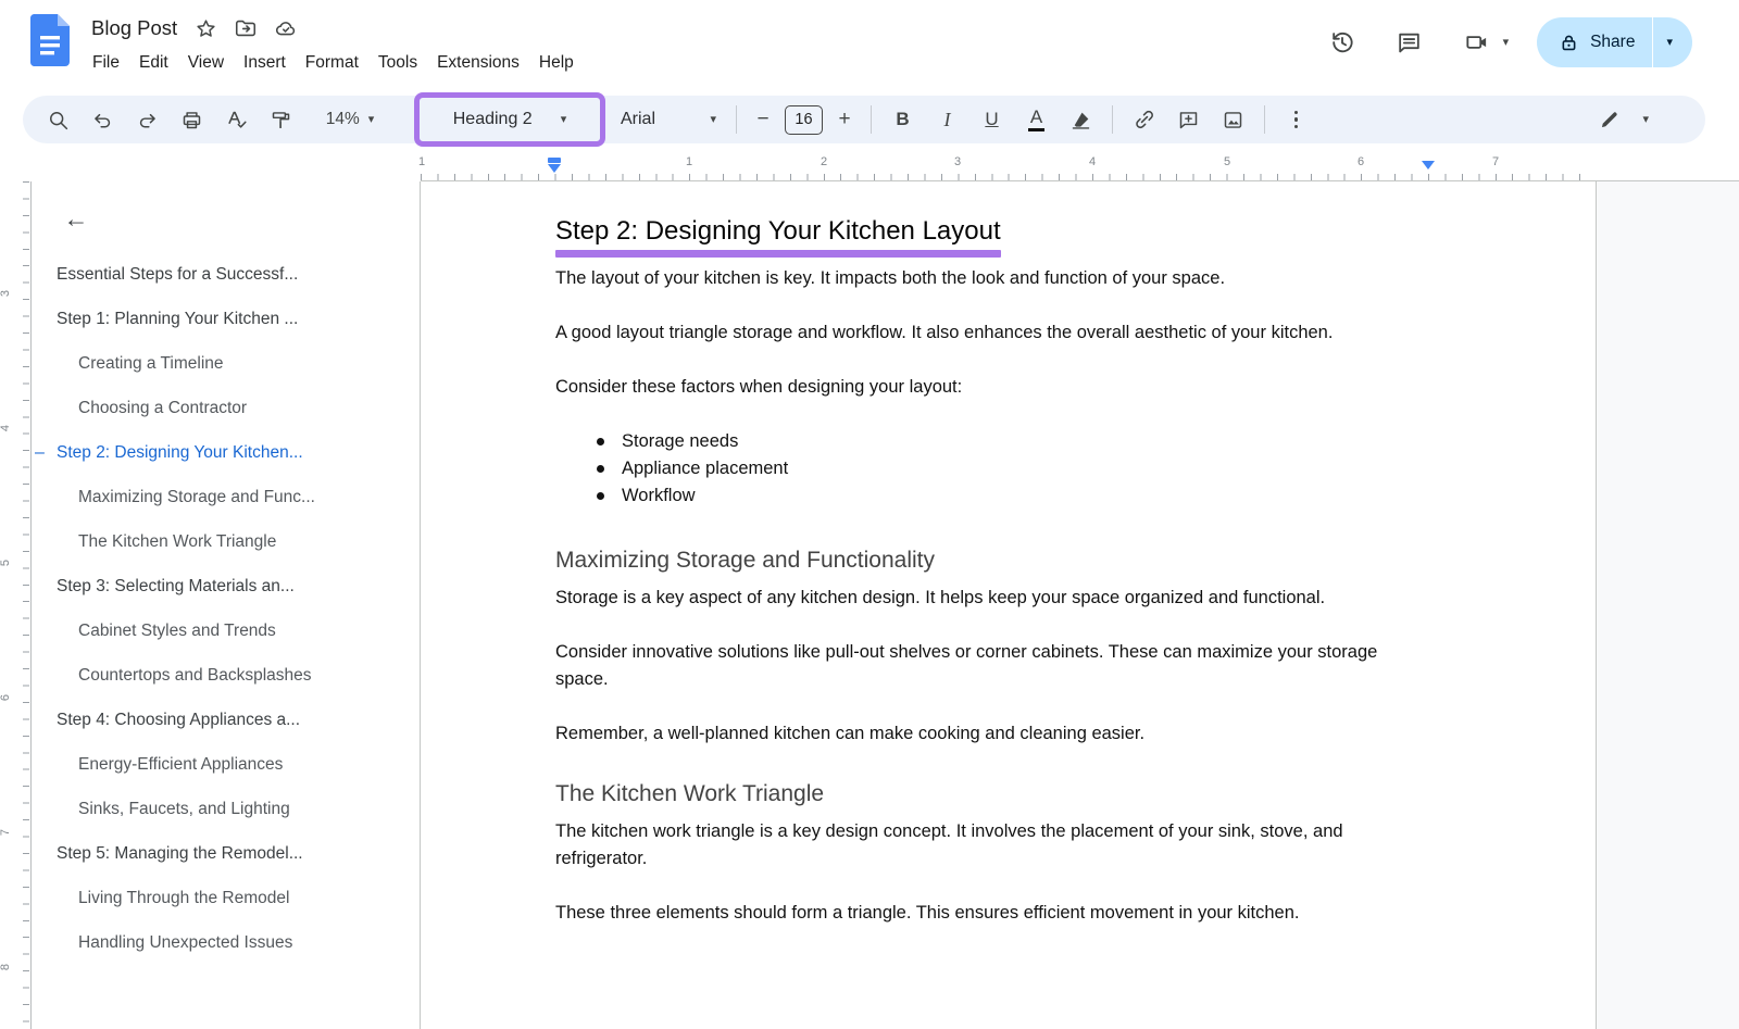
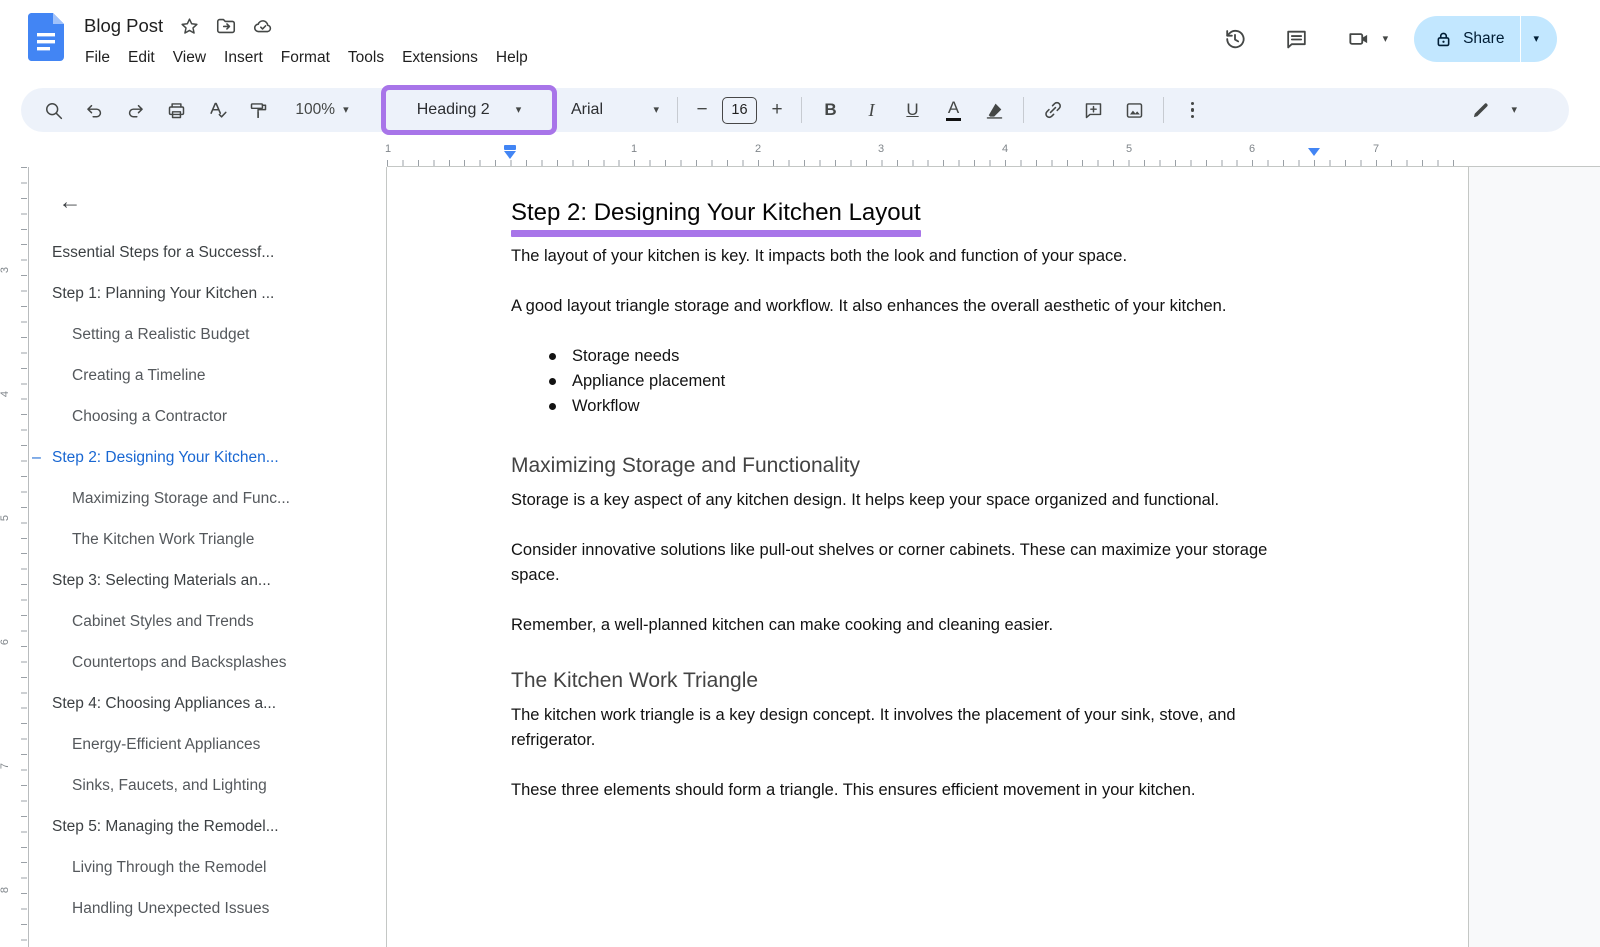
  Blog Post
  File
  Edit
  View
  Insert
  Format
  Tools
  Extensions
  Help
  ▾
  Share
  ▾
- 14%
+ 100%
  ▾
  Heading 2
  ▾
  Arial
  ▾
  −
  16
  +
  B
  I
  U
  A
  ▾
  1
  1
  2
  3
  4
  5
  6
  7
  ←
  Essential Steps for a Successf...
  Step 1: Planning Your Kitchen ...
+ Setting a Realistic Budget
  Creating a Timeline
  Choosing a Contractor
  –
  Step 2: Designing Your Kitchen...
  Maximizing Storage and Func...
  The Kitchen Work Triangle
  Step 3: Selecting Materials an...
  Cabinet Styles and Trends
  Countertops and Backsplashes
  Step 4: Choosing Appliances a...
  Energy-Efficient Appliances
  Sinks, Faucets, and Lighting
  Step 5: Managing the Remodel...
  Living Through the Remodel
  Handling Unexpected Issues
  Step 2: Designing Your Kitchen Layout
  The layout of your kitchen is key. It impacts both the look and function of your space.
  A good layout triangle storage and workflow. It also enhances the overall aesthetic of your kitchen.
- Consider these factors when designing your layout:
  Storage needs
  Appliance placement
  Workflow
  Maximizing Storage and Functionality
  Storage is a key aspect of any kitchen design. It helps keep your space organized and functional.
  Consider innovative solutions like pull-out shelves or corner cabinets. These can maximize your storage space.
  Remember, a well-planned kitchen can make cooking and cleaning easier.
  The Kitchen Work Triangle
  The kitchen work triangle is a key design concept. It involves the placement of your sink, stove, and refrigerator.
  These three elements should form a triangle. This ensures efficient movement in your kitchen.
